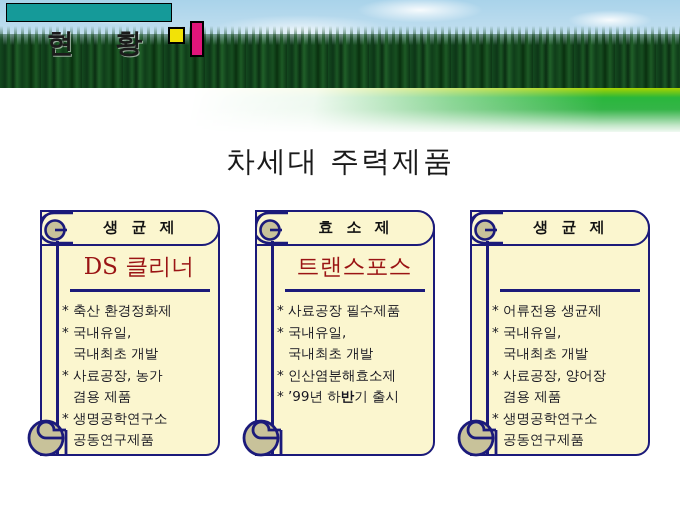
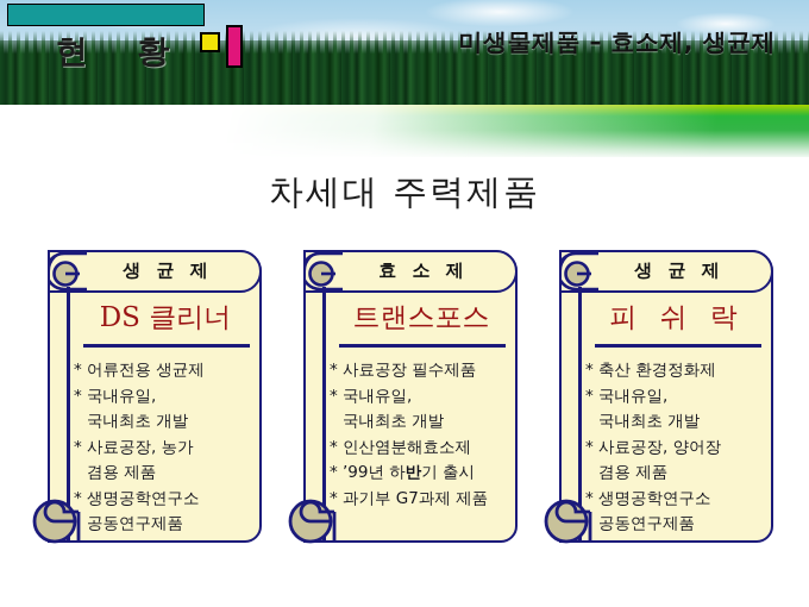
  현 황
+ 미생물제품 – 효소제, 생균제
  차세대 주력제품
  생 균 제
  DS 클리너
- * 축산 환경정화제
+ * 어류전용 생균제
  * 국내유일,
  국내최초 개발
  * 사료공장, 농가
  겸용 제품
  * 생명공학연구소
  공동연구제품
  효 소 제
  트랜스포스
  * 사료공장 필수제품
  * 국내유일,
  국내최초 개발
  * 인산염분해효소제
  * ’99년 하반기 출시
+ * 과기부 G7과제 제품
  생 균 제
+ 피 쉬 락
- * 어류전용 생균제
+ * 축산 환경정화제
  * 국내유일,
  국내최초 개발
  * 사료공장, 양어장
  겸용 제품
  * 생명공학연구소
  공동연구제품
